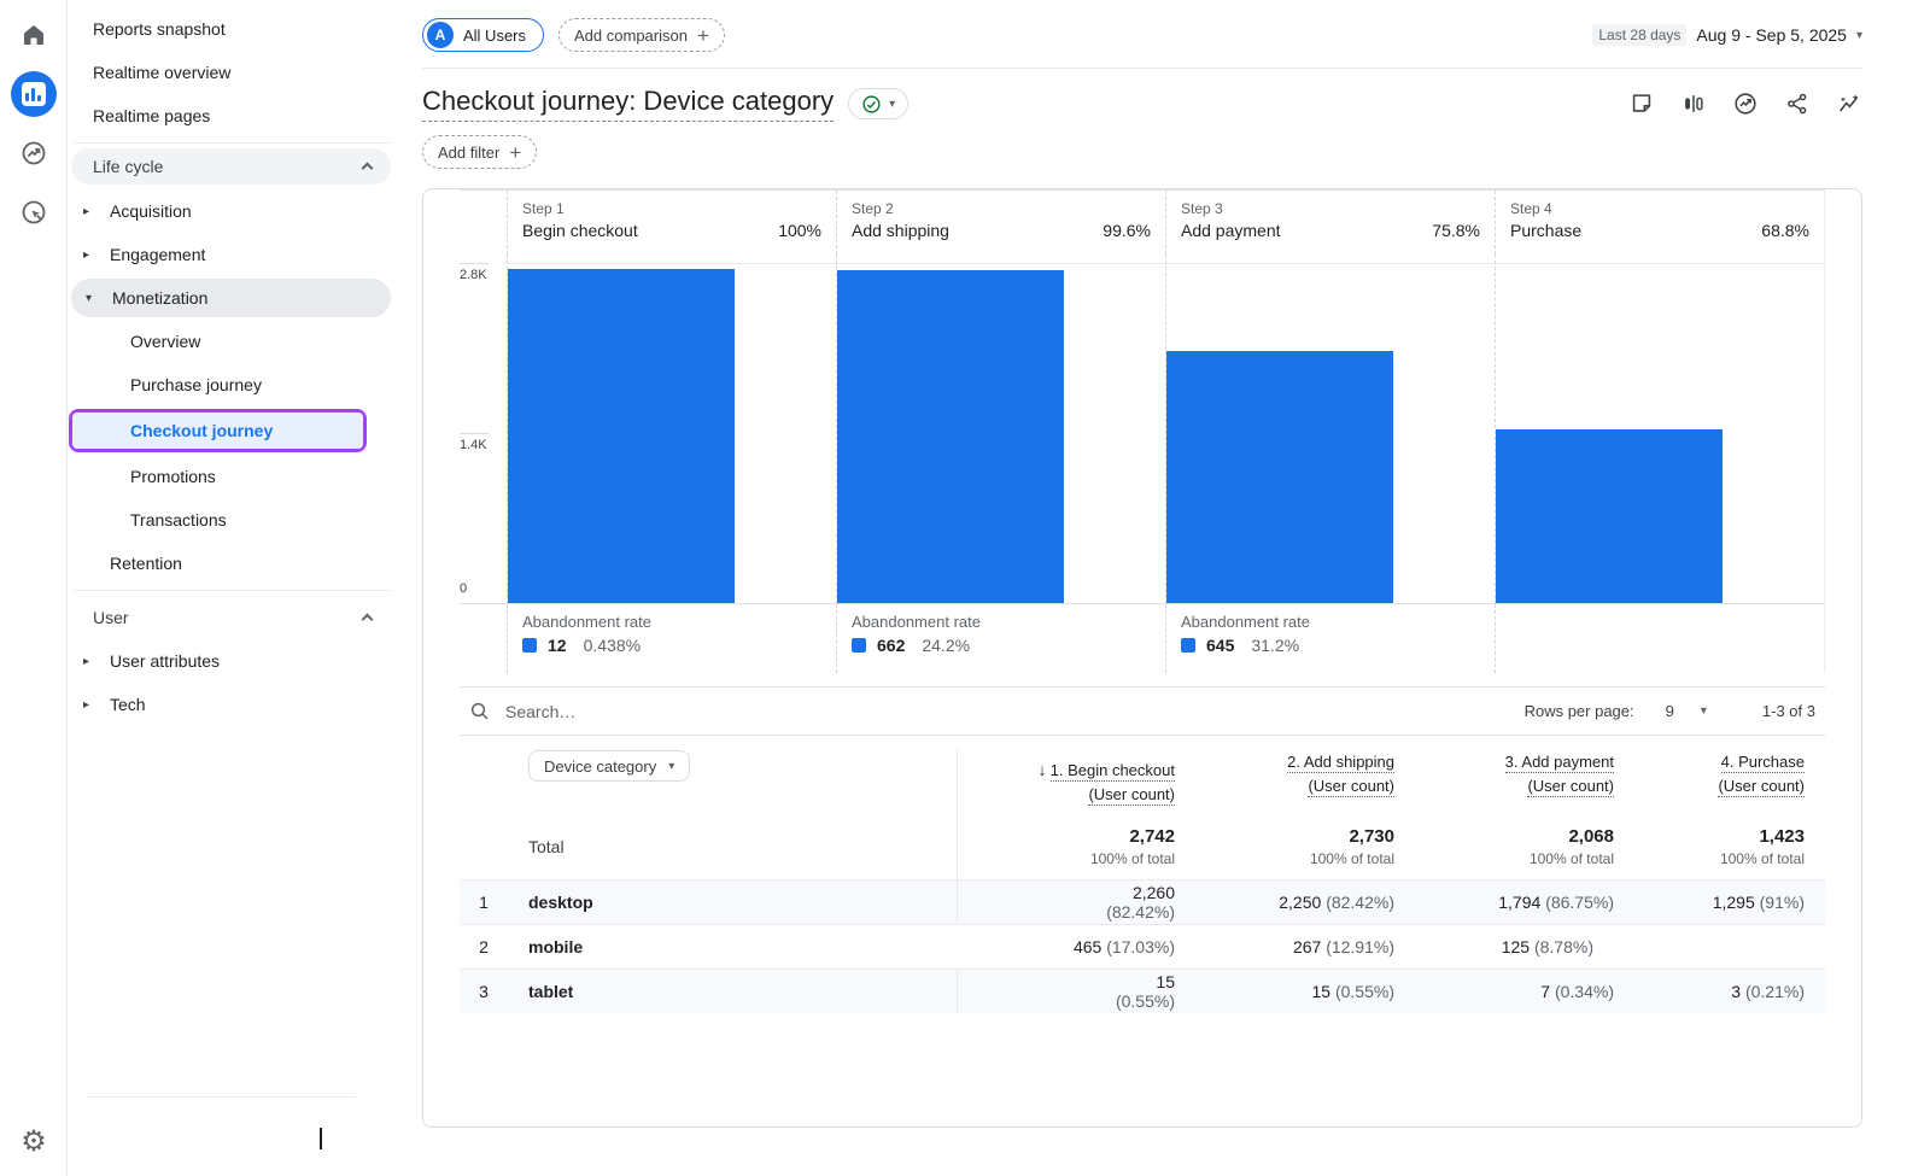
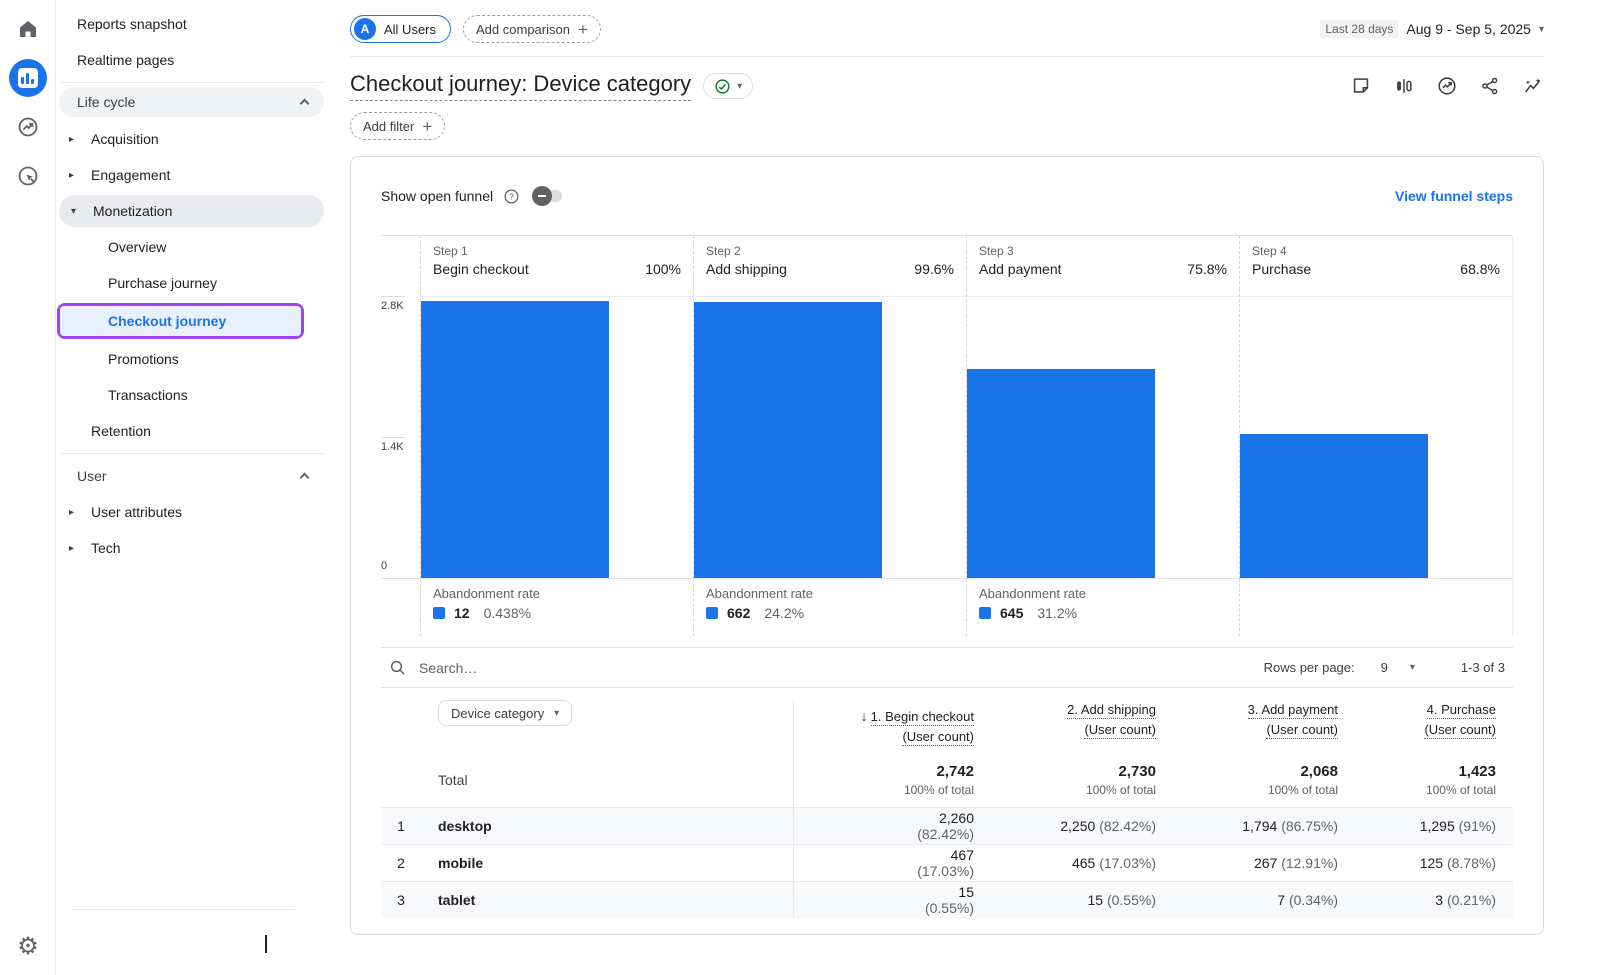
  ⚙
  Reports snapshot
- Realtime overview
  Realtime pages
  Life cycle
  ▸
  Acquisition
  ▸
  Engagement
  ▾
  Monetization
  Overview
  Purchase journey
  Checkout journey
  Promotions
  Transactions
  Retention
  User
  ▸
  User attributes
  ▸
  Tech
  A
  All Users
  Add comparison
  +
  Last 28 days
  Aug 9 - Sep 5, 2025
  ▾
  Checkout journey: Device category
  ▾
  Add filter
  +
+ Show open funnel
+ ?
+ View funnel steps
  Step 1
  Begin checkout
  100%
  Step 2
  Add shipping
  99.6%
  Step 3
  Add payment
  75.8%
  Step 4
  Purchase
  68.8%
  2.8K
  1.4K
  0
  Abandonment rate
  12
  0.438%
  Abandonment rate
  662
  24.2%
  Abandonment rate
  645
  31.2%
  Search…
  Rows per page:
  9
  ▾
  1-3 of 3
  Device category
  ▾
  ↓ 1. Begin checkout
  (User count)
  2. Add shipping
  (User count)
  3. Add payment
  (User count)
  4. Purchase
  (User count)
  Total
  2,742
  100% of total
  2,730
  100% of total
  2,068
  100% of total
  1,423
  100% of total
  1
  desktop
  2,260
  (82.42%)
  2,250 (82.42%)
  1,794 (86.75%)
  1,295 (91%)
  2
  mobile
+ 467
+ (17.03%)
  465 (17.03%)
  267 (12.91%)
  125 (8.78%)
  3
  tablet
  15
  (0.55%)
  15 (0.55%)
  7 (0.34%)
  3 (0.21%)
